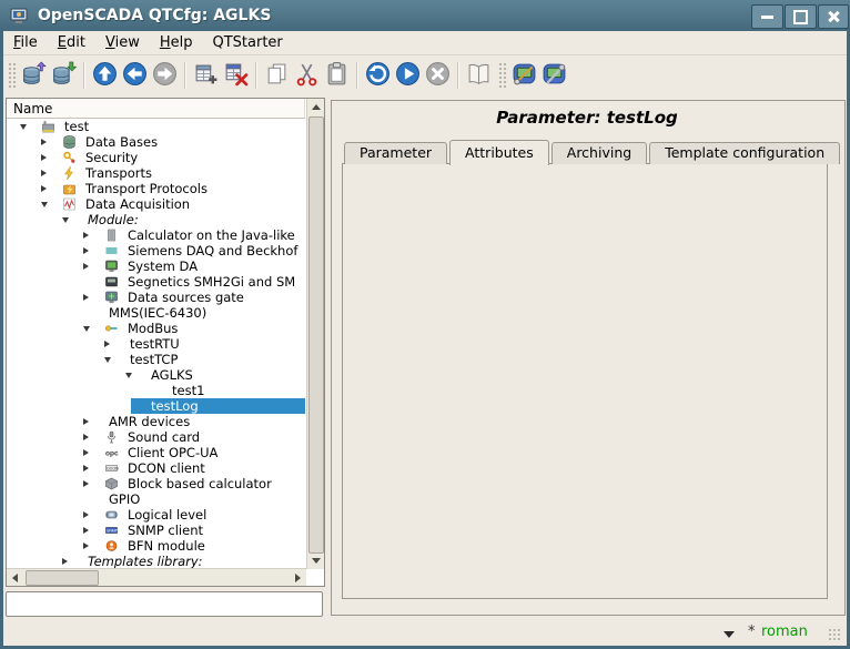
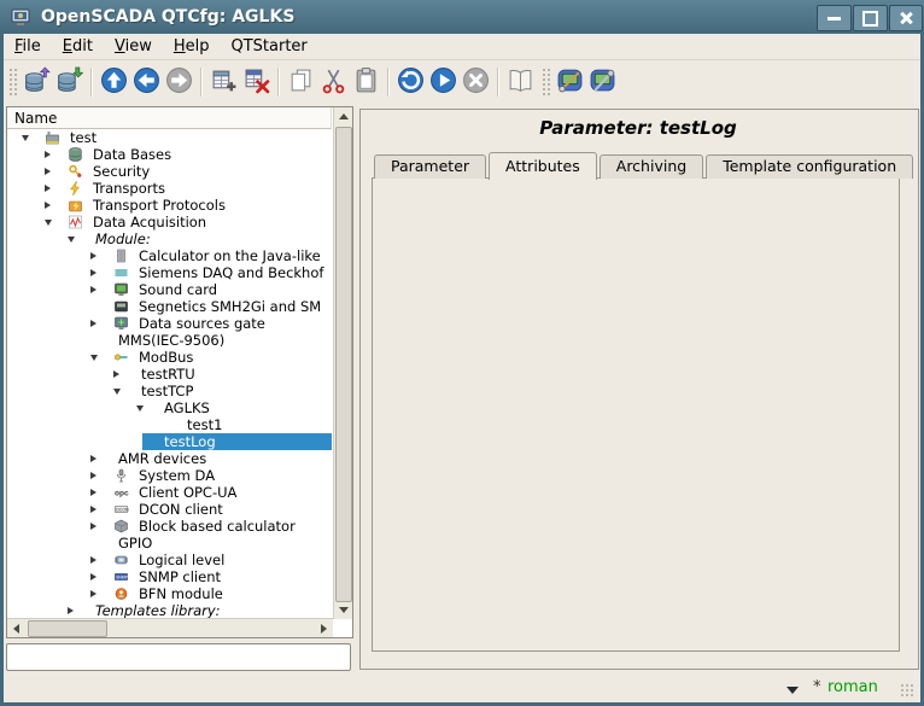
  OpenSCADA QTCfg: AGLKS
  File
  Edit
  View
  Help
  QTStarter
  Name
  test
  Data Bases
  Security
  Transports
  Transport Protocols
  Data Acquisition
  Module:
  Calculator on the Java-like
  Siemens DAQ and Beckhof
- System DA
+ Sound card
  Segnetics SMH2Gi and SM
  Data sources gate
- MMS(IEC-6430)
+ MMS(IEC-9506)
  ModBus
  testRTU
  testTCP
  AGLKS
  test1
  testLog
  AMR devices
- Sound card
+ System DA
  Client OPC-UA
  DCON client
  Block based calculator
  GPIO
  Logical level
  SNMP client
  BFN module
  Templates library:
  Parameter: testLog
  Parameter
  Attributes
  Archiving
  Template configuration
  *
  roman
